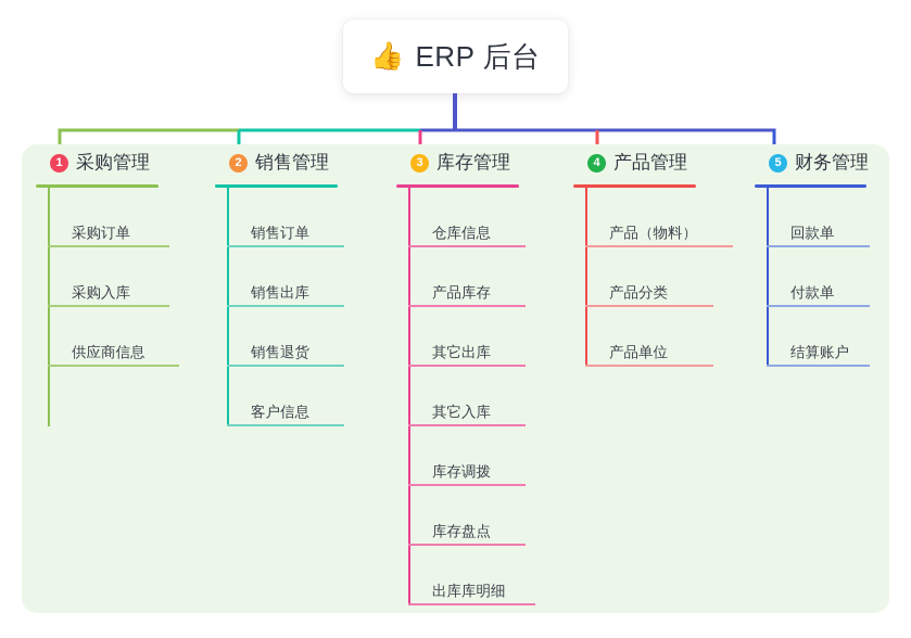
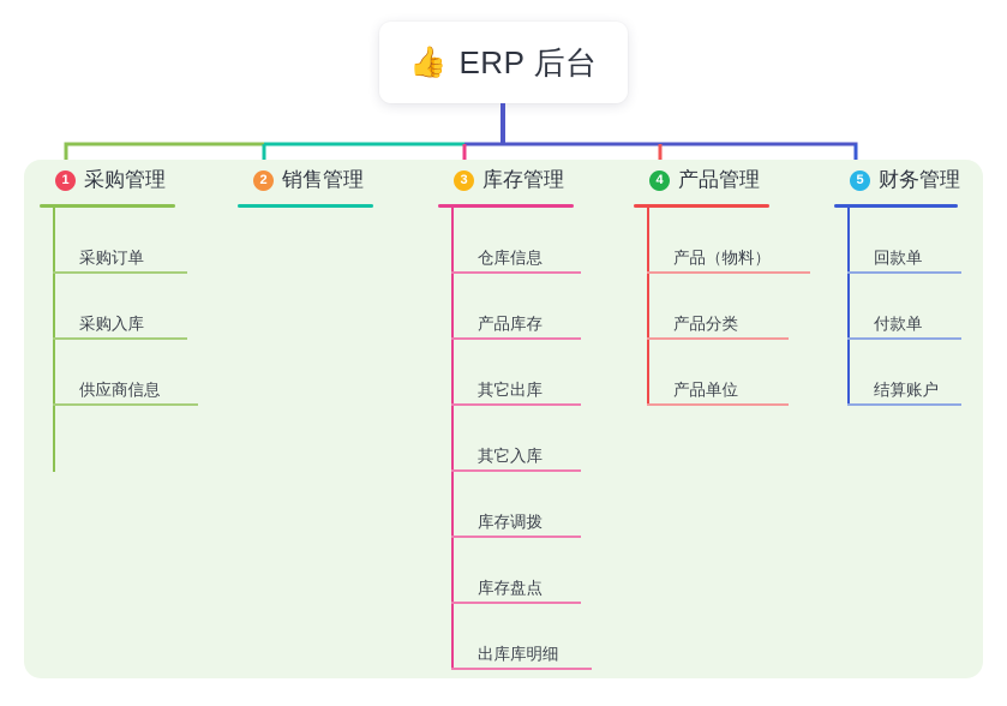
  👍
  ERP 后台
  1
  采购管理
  采购订单
  采购入库
  供应商信息
  2
  销售管理
- 销售订单
- 销售出库
- 销售退货
- 客户信息
  3
  库存管理
  仓库信息
  产品库存
  其它出库
  其它入库
  库存调拨
  库存盘点
  出库库明细
  4
  产品管理
  产品（物料）
  产品分类
  产品单位
  5
  财务管理
  回款单
  付款单
  结算账户
